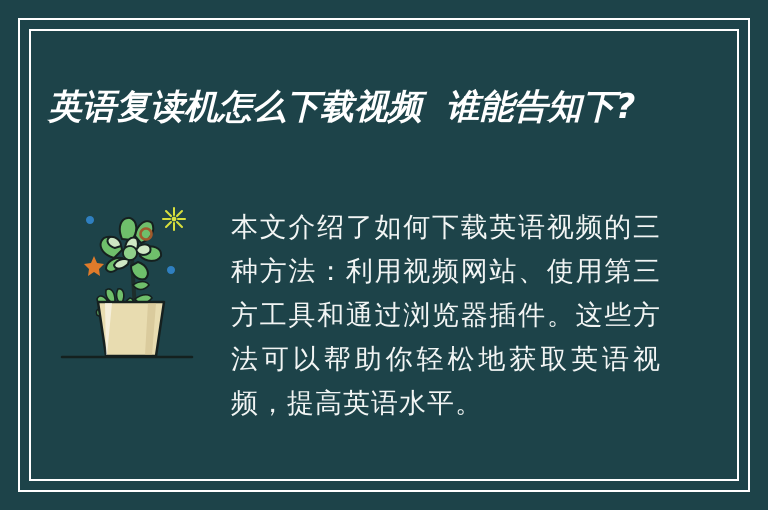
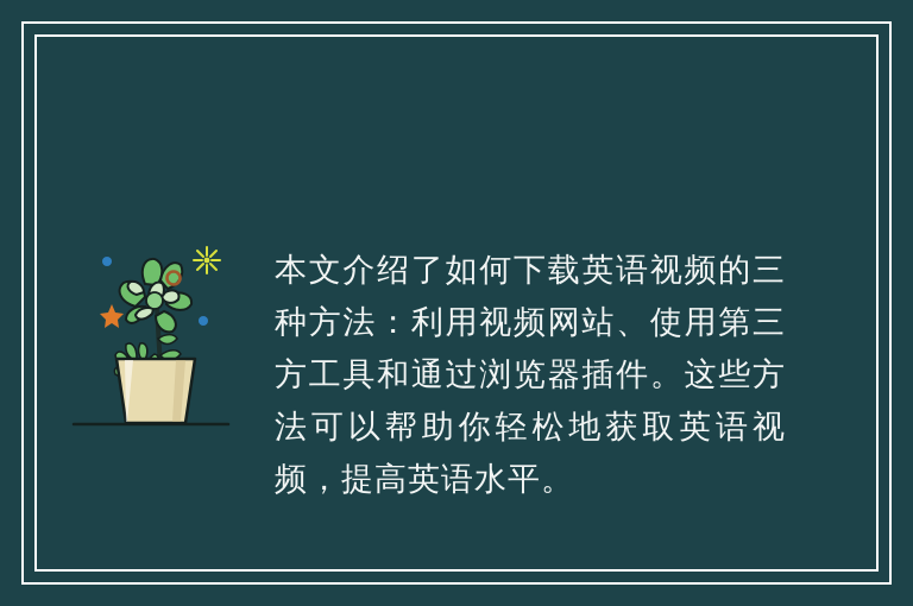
- 英语复读机怎么下载视频 谁能告知下?
  本文介绍了如何下载英语视频的三种方法：利用视频网站、使用第三方工具和通过浏览器插件。这些方法可以帮助你轻松地获取英语视频，提高英语水平。
